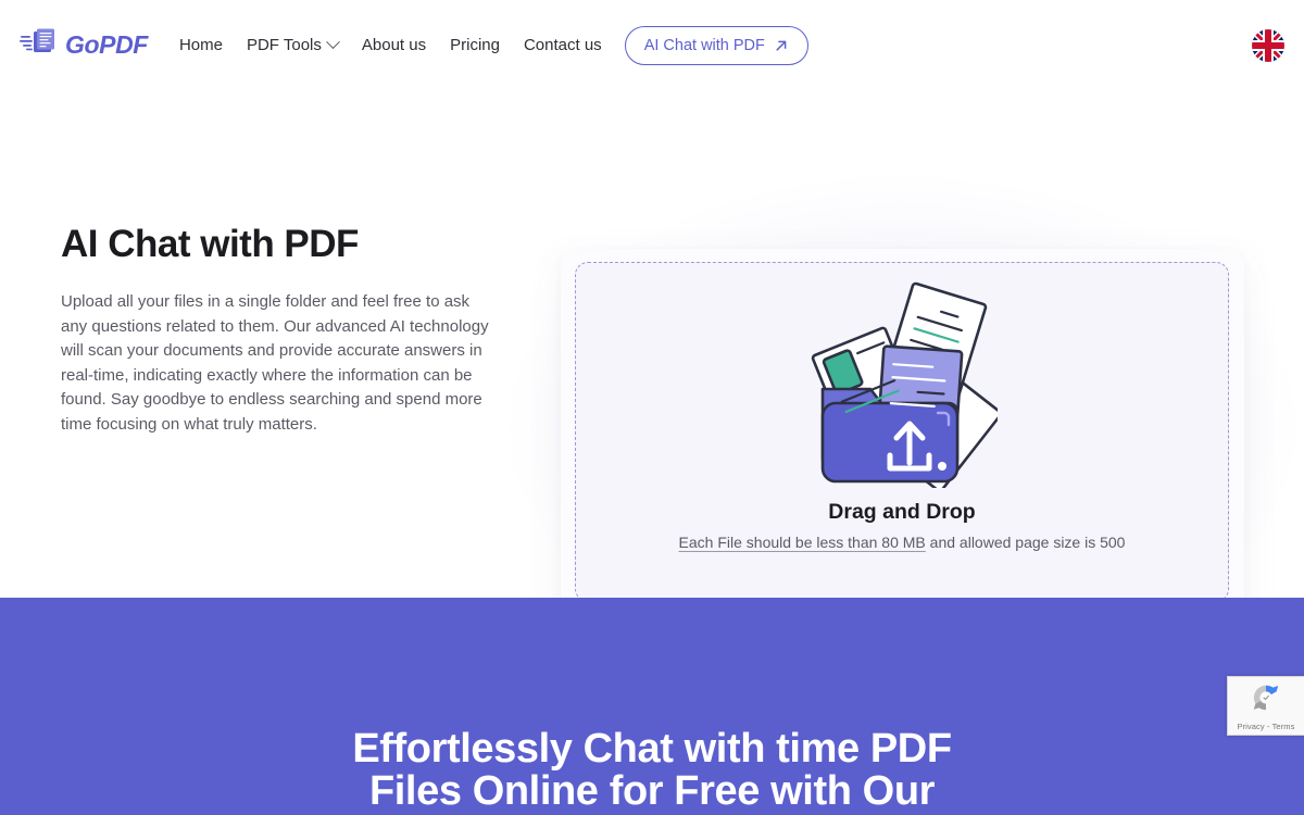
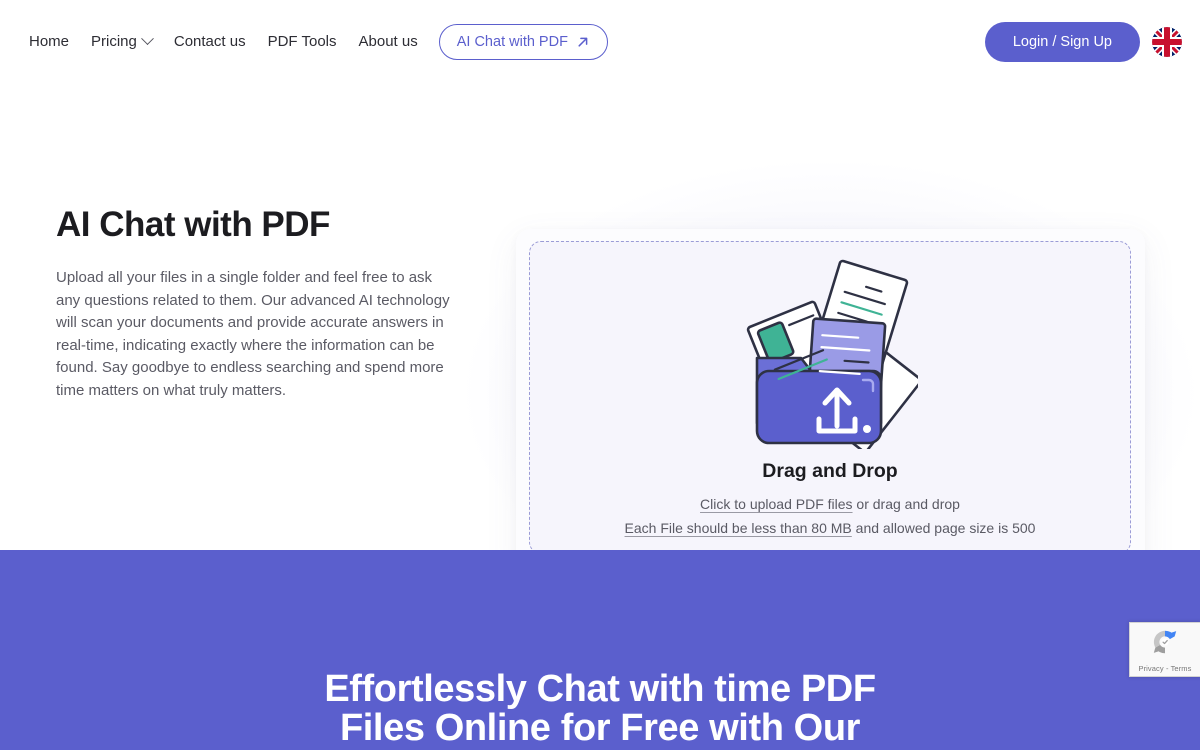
- GoPDF
  Home
- PDF Tools
+ Pricing
- About us
+ Contact us
- Pricing
+ PDF Tools
- Contact us
+ About us
  AI Chat with PDF
+ Login / Sign Up
  AI Chat with PDF
- Upload all your files in a single folder and feel free to ask any questions related to them. Our advanced AI technology will scan your documents and provide accurate answers in real-time, indicating exactly where the information can be found. Say goodbye to endless searching and spend more time focusing on what truly matters.
+ Upload all your files in a single folder and feel free to ask any questions related to them. Our advanced AI technology will scan your documents and provide accurate answers in real-time, indicating exactly where the information can be found. Say goodbye to endless searching and spend more time matters on what truly matters.
  Drag and Drop
+ Click to upload PDF files or drag and drop
  Each File should be less than 80 MB and allowed page size is 500
  Effortlessly Chat with time PDF
  Files Online for Free with Our
  Privacy - Terms
